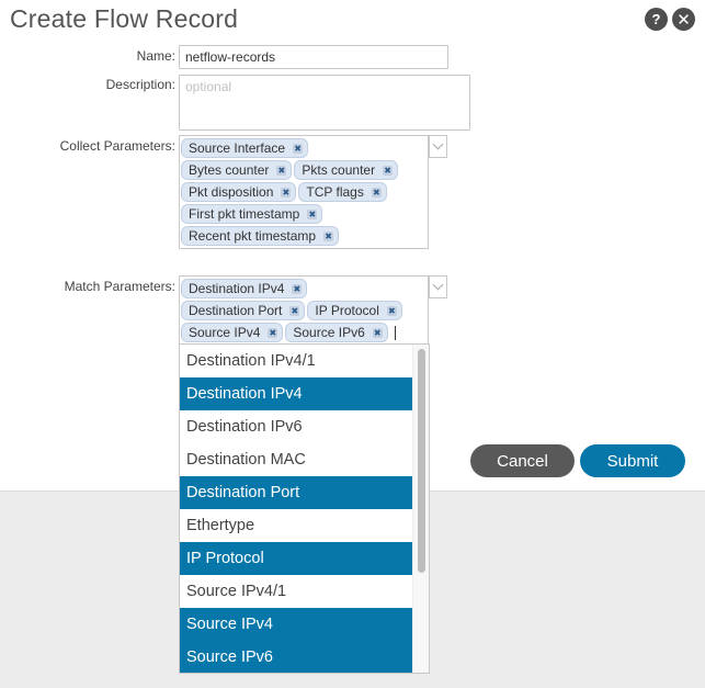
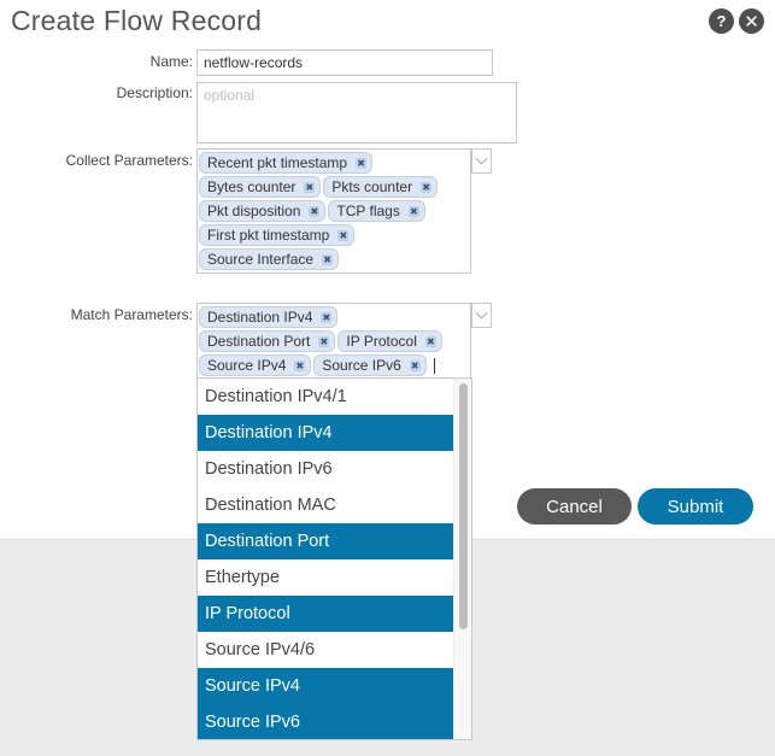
  Create Flow Record
  ?
  ✕
  Name:
  netflow-records
  Description:
  optional
  Collect Parameters:
- Source Interface
+ Recent pkt timestamp
  ✖
  Bytes counter
  ✖
  Pkts counter
  ✖
  Pkt disposition
  ✖
  TCP flags
  ✖
  First pkt timestamp
  ✖
- Recent pkt timestamp
+ Source Interface
  ✖
  Match Parameters:
  Destination IPv4
  ✖
  Destination Port
  ✖
  IP Protocol
  ✖
  Source IPv4
  ✖
  Source IPv6
  ✖
  Destination IPv4/1
  Destination IPv4
  Destination IPv6
  Destination MAC
  Destination Port
  Ethertype
  IP Protocol
- Source IPv4/1
+ Source IPv4/6
  Source IPv4
  Source IPv6
  Cancel
  Submit
